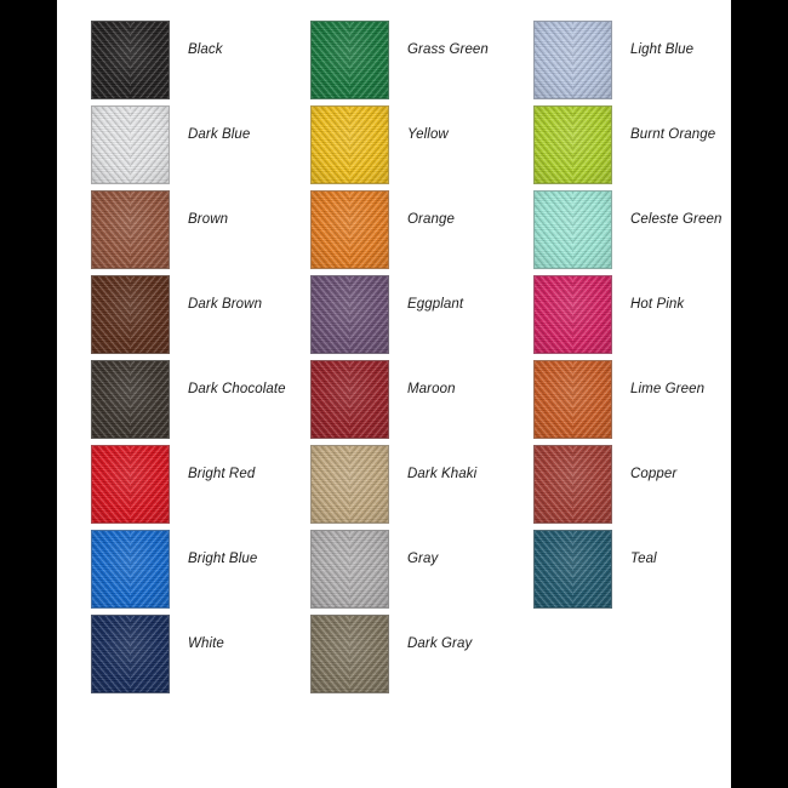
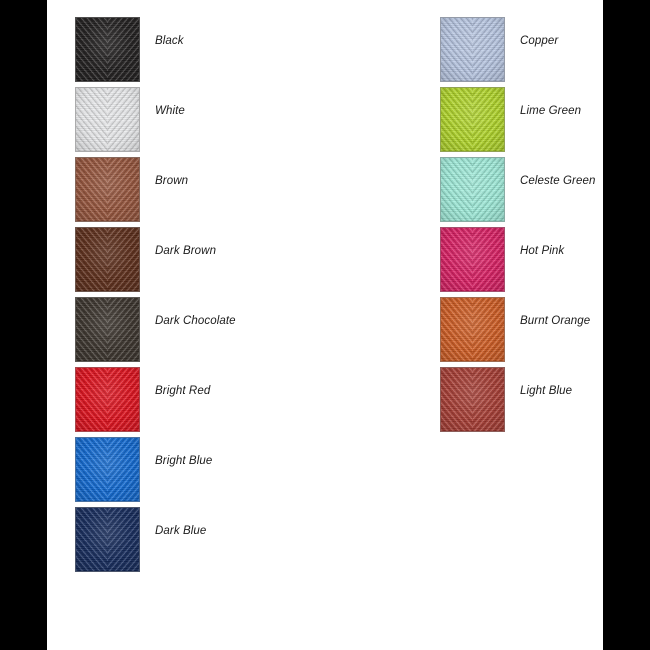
  Black
- Dark Blue
+ White
  Brown
  Dark Brown
  Dark Chocolate
  Bright Red
  Bright Blue
- White
+ Dark Blue
- Grass Green
- Yellow
- Orange
- Eggplant
- Maroon
- Dark Khaki
- Gray
- Dark Gray
- Light Blue
+ Copper
- Burnt Orange
+ Lime Green
  Celeste Green
  Hot Pink
- Lime Green
+ Burnt Orange
- Copper
+ Light Blue
- Teal
